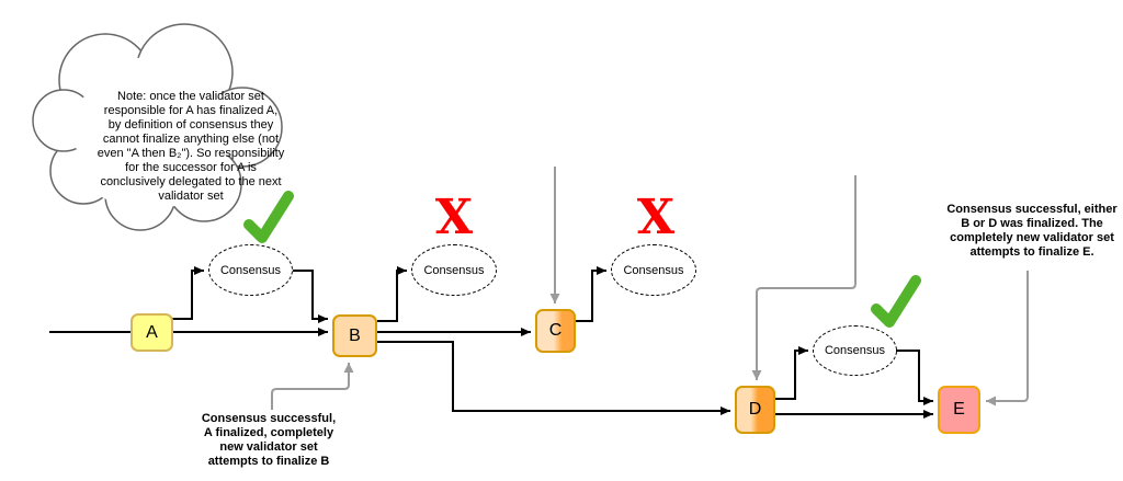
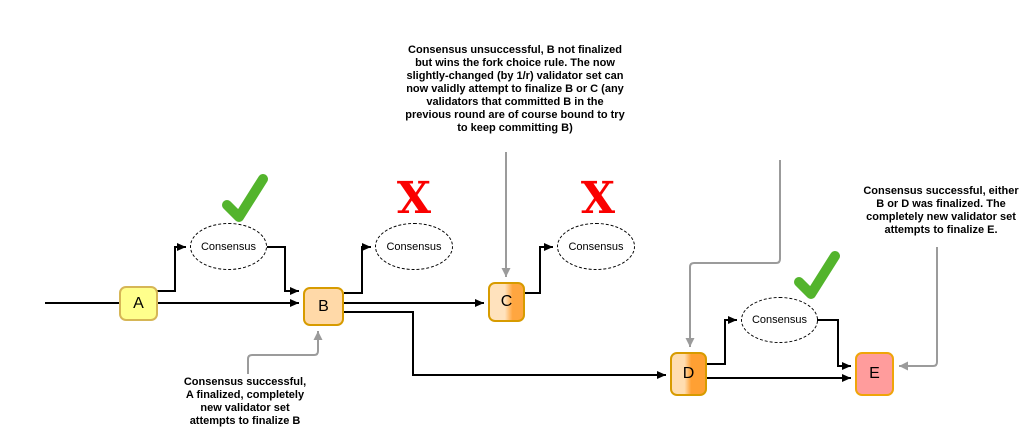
- Note: once the validator set
- responsible for A has finalized A,
- by definition of consensus they
- cannot finalize anything else (not
- even "A then B₂"). So responsibility
- for the successor for A is
- conclusively delegated to the next
- validator set
  A
  B
  C
  D
  E
  Consensus
  Consensus
  Consensus
  Consensus
  X
  X
+ Consensus unsuccessful, B not finalized
+ but wins the fork choice rule. The now
+ slightly-changed (by 1/r) validator set can
+ now validly attempt to finalize B or C (any
+ validators that committed B in the
+ previous round are of course bound to try
+ to keep committing B)
  Consensus successful, either
  B or D was finalized. The
  completely new validator set
  attempts to finalize E.
  Consensus successful,
  A finalized, completely
  new validator set
  attempts to finalize B
